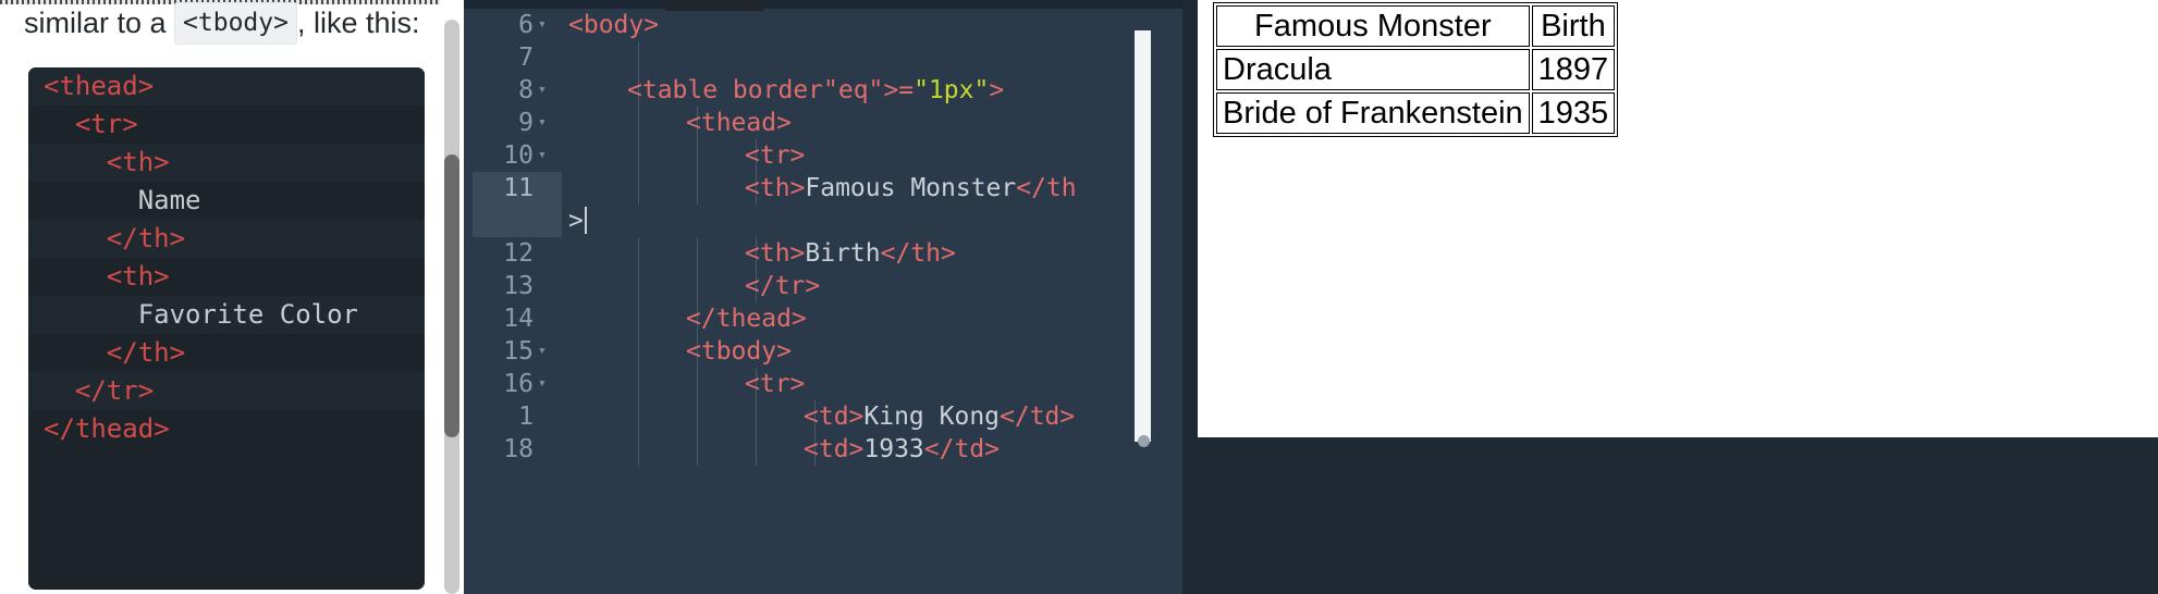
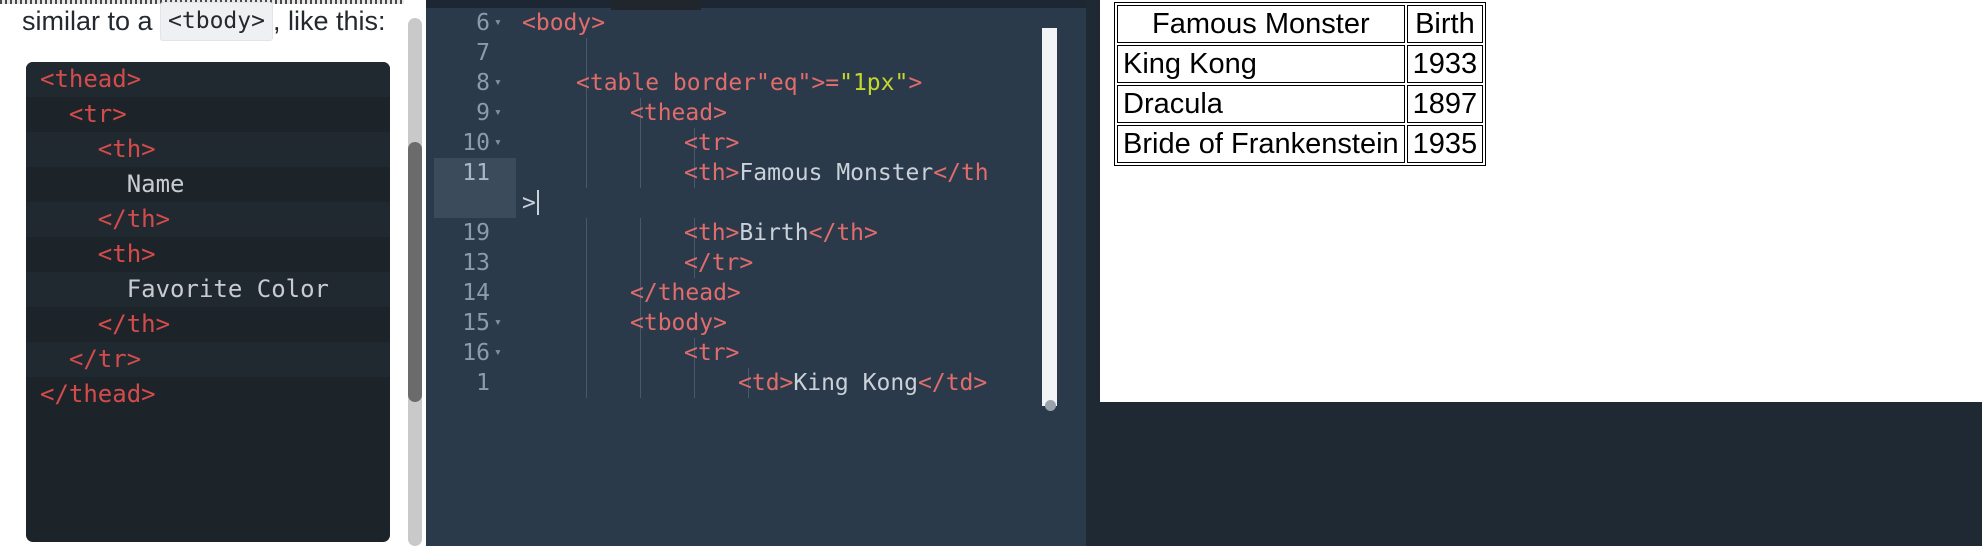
  similar to a <tbody> , like this:
  <thead>
  <tr>
  <th>
  Name
  </th>
  <th>
  Favorite Color
  </th>
  </tr>
  </thead>
  6
  ▾
  <body>
  7
  8
  ▾
  <table border"eq">="1px">
  9
  ▾
  <thead>
  10
  ▾
  <tr>
  11
  <th>Famous Monster</th
  >
- 12
+ 19
  <th>Birth</th>
  13
  </tr>
  14
  </thead>
  15
  ▾
  <tbody>
  16
  ▾
  <tr>
  1
  <td>King Kong</td>
- 18
- <td>1933</td>
  Famous Monster	Birth
+ King Kong	1933
  Dracula	1897
  Bride of Frankenstein	1935
